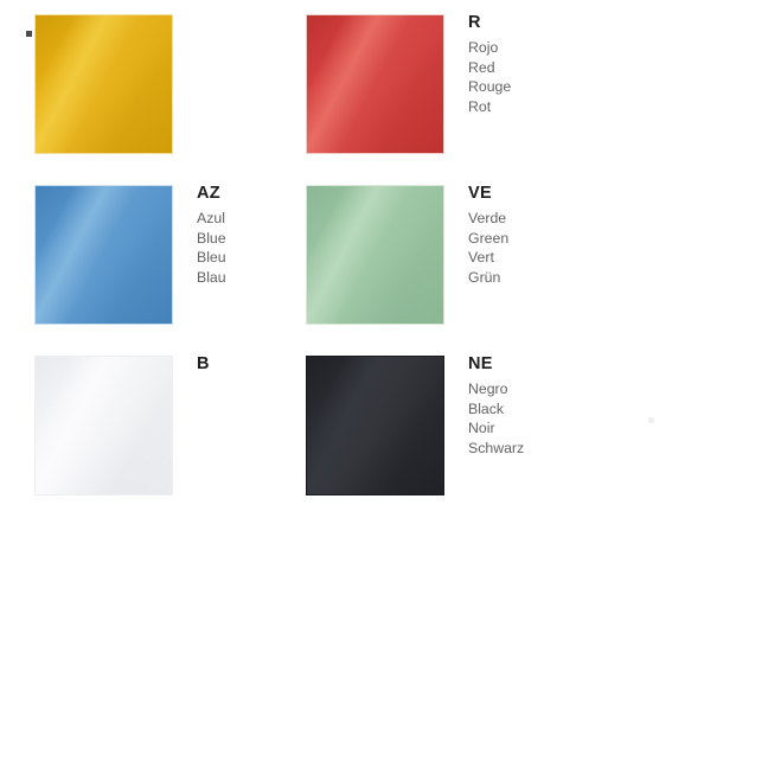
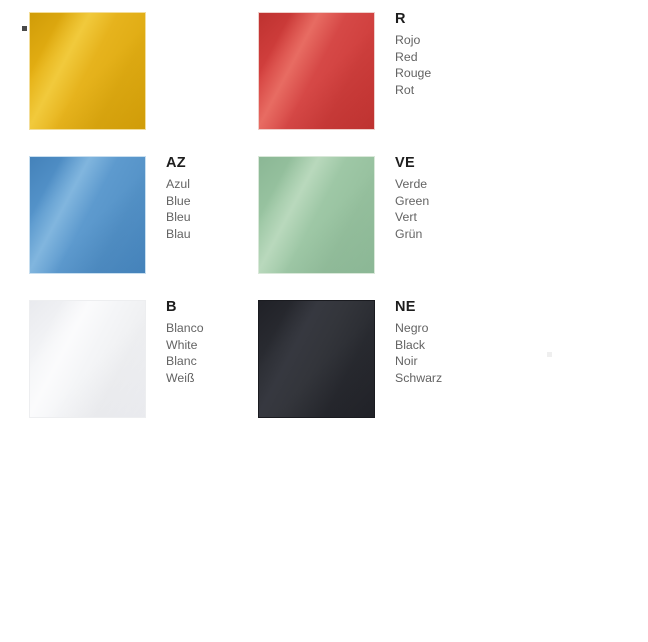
  R
  Rojo
  Red
  Rouge
  Rot
  AZ
  Azul
  Blue
  Bleu
  Blau
  VE
  Verde
  Green
  Vert
  Grün
  B
+ Blanco
+ White
+ Blanc
+ Weiß
  NE
  Negro
  Black
  Noir
  Schwarz
